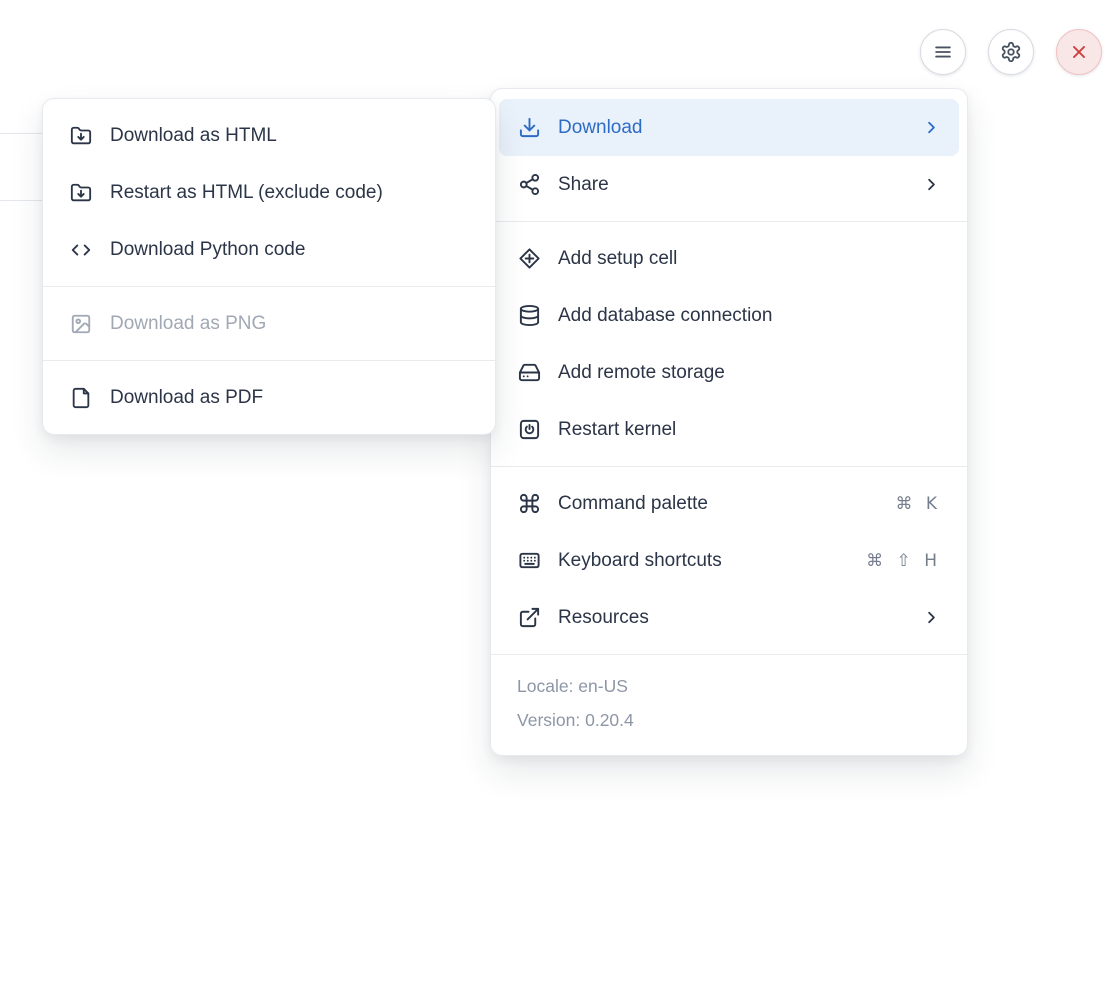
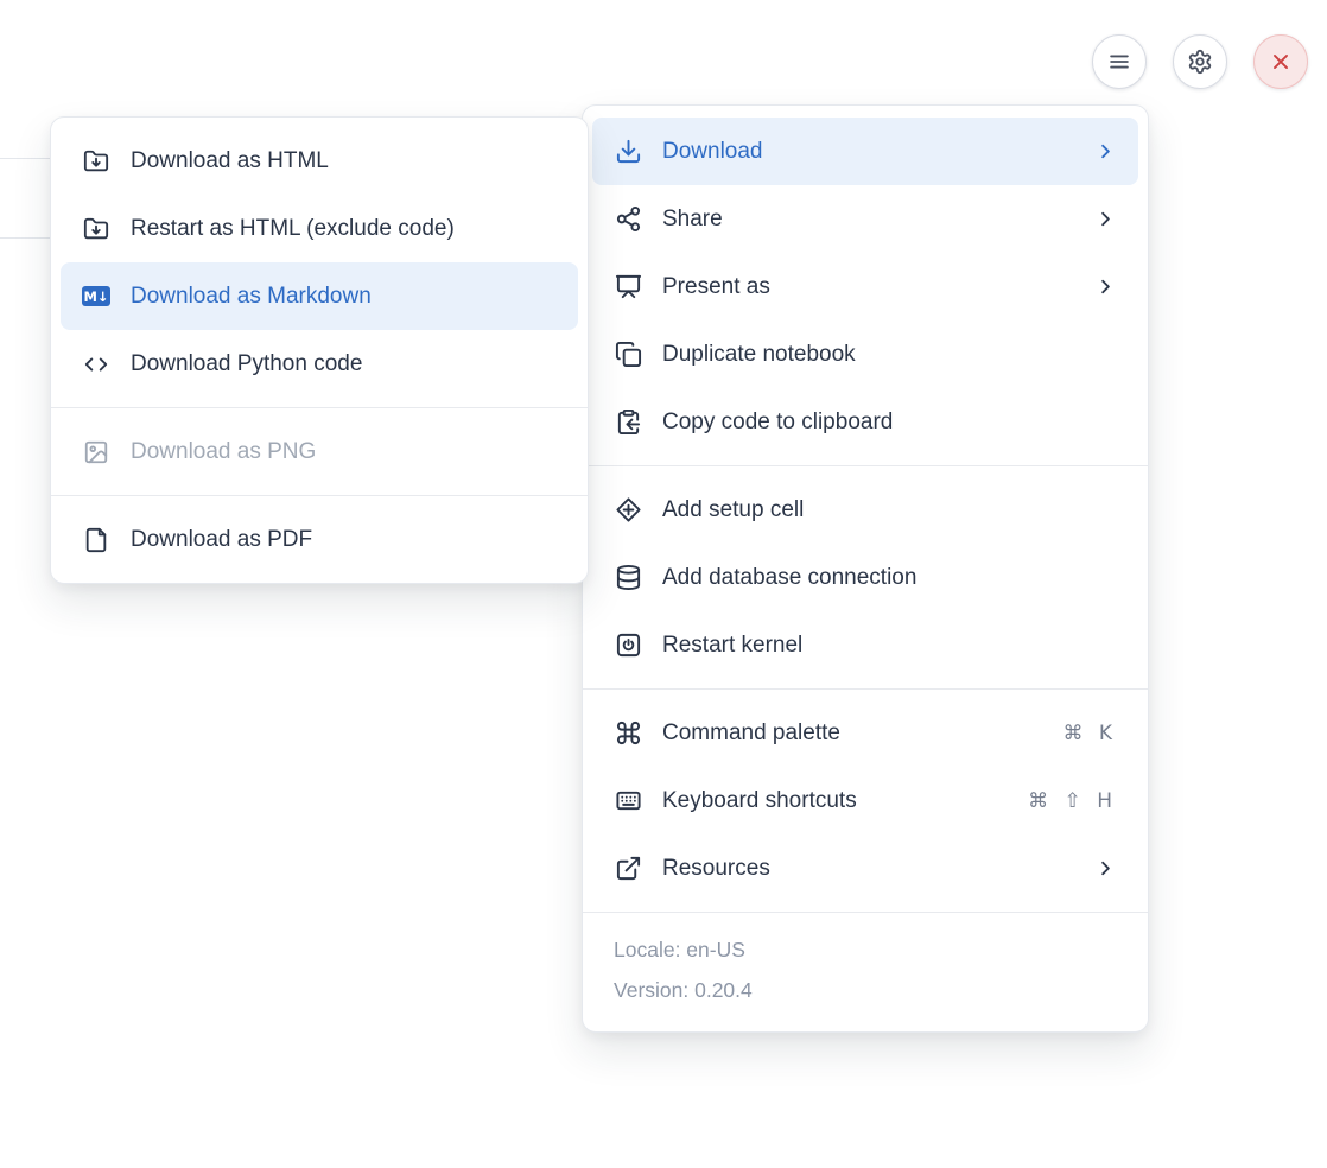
  Download
  Share
+ Present as
+ Duplicate notebook
+ Copy code to clipboard
  Add setup cell
  Add database connection
- Add remote storage
  Restart kernel
  Command palette
  ⌘ K
  Keyboard shortcuts
  ⌘ ⇧ H
  Resources
  Locale: en-US
  Version: 0.20.4
  Download as HTML
  Restart as HTML (exclude code)
+ M↓
+ Download as Markdown
  Download Python code
  Download as PNG
  Download as PDF
